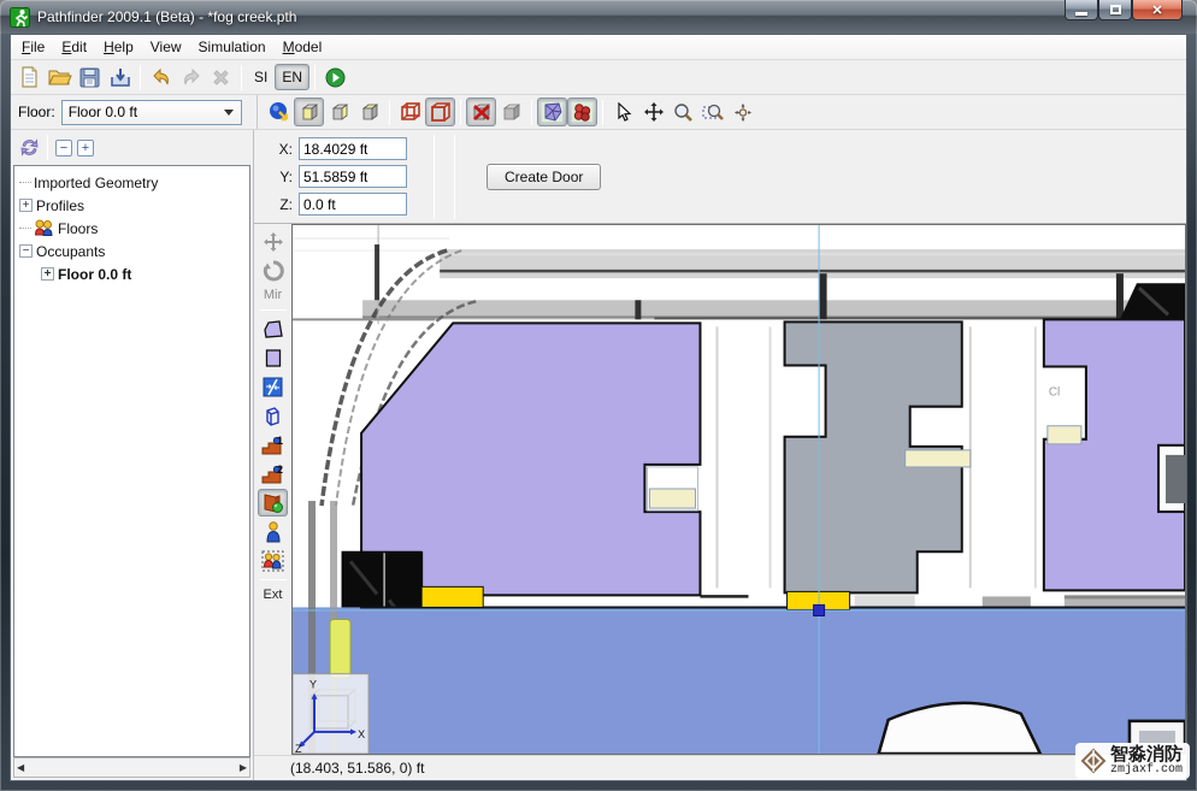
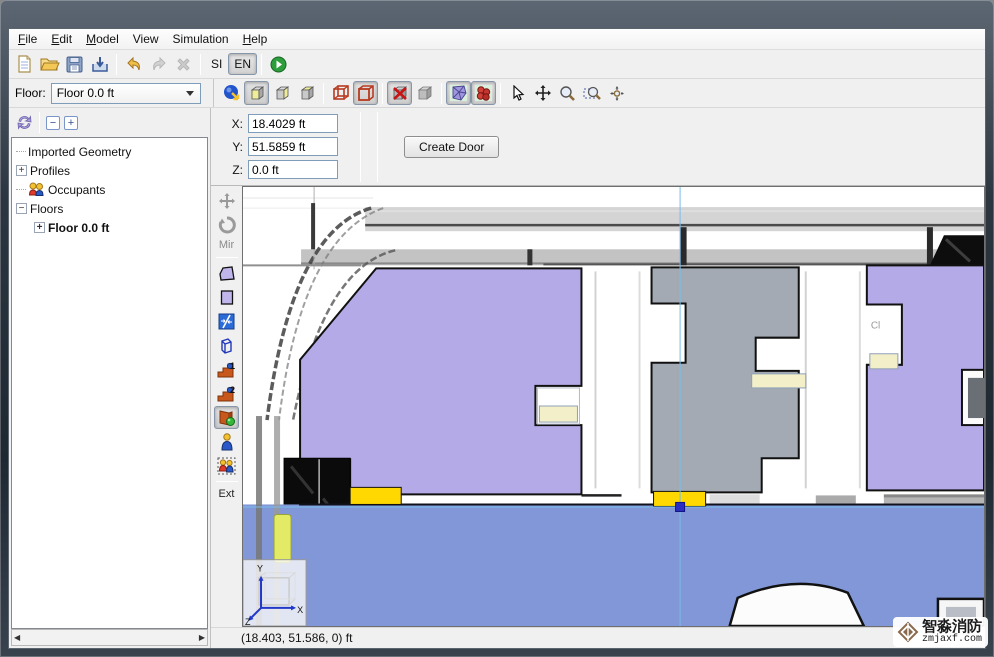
- Pathfinder 2009.1 (Beta) - *fog creek.pth
- ✕
  File
  Edit
- Help
+ Model
  View
  Simulation
- Model
+ Help
  SI
  EN
  Floor:
  Floor 0.0 ft
  −
  +
  Imported Geometry
  +
  Profiles
- Floors
+ Occupants
  −
- Occupants
+ Floors
  +
  Floor 0.0 ft
  ◀
  ▶
  X:
  18.4029 ft
  Y:
  51.5859 ft
  Z:
  0.0 ft
  Create Door
  Mir
  1
  2
  Ext
  Cl
  Y
  X
  Z
  (18.403, 51.586, 0) ft
  智淼消防
  zmjaxf.com
